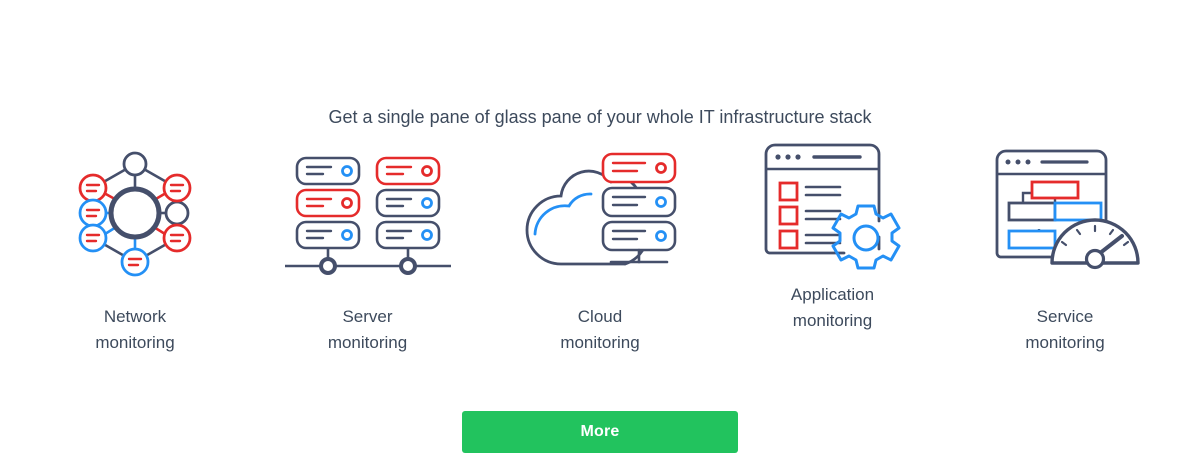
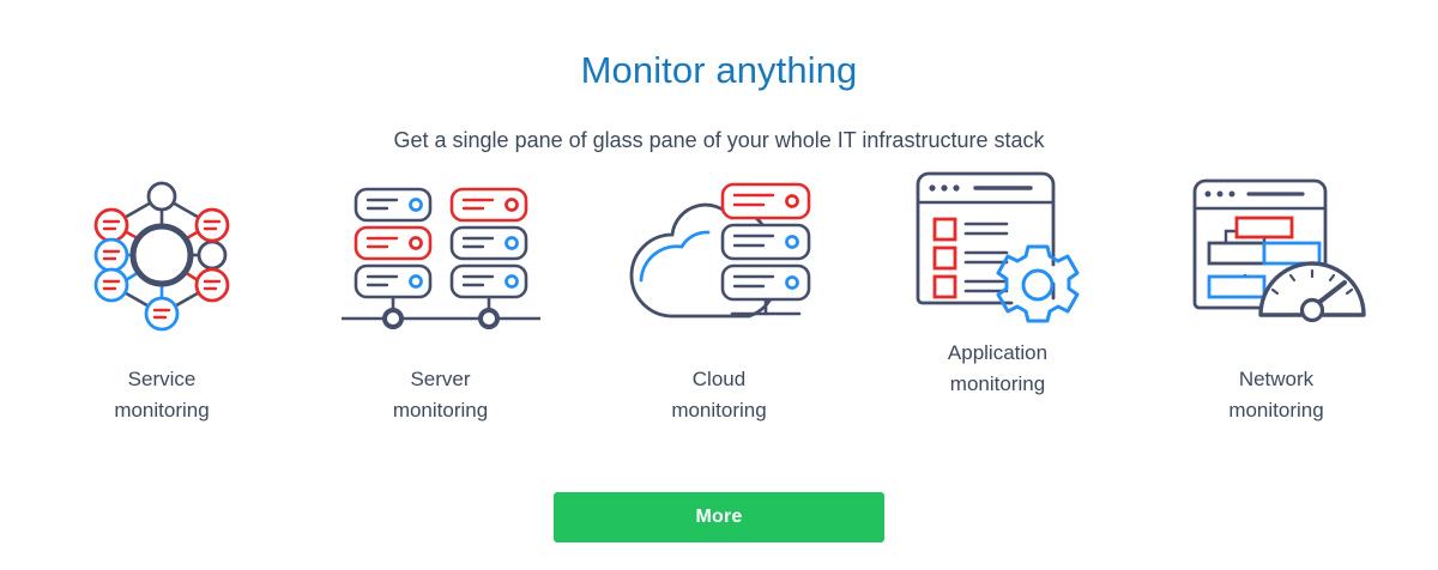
+ Monitor anything
  Get a single pane of glass pane of your whole IT infrastructure stack
- Network
+ Service
  monitoring
  Server
  monitoring
  Cloud
  monitoring
  Application
  monitoring
- Service
+ Network
  monitoring
  More
